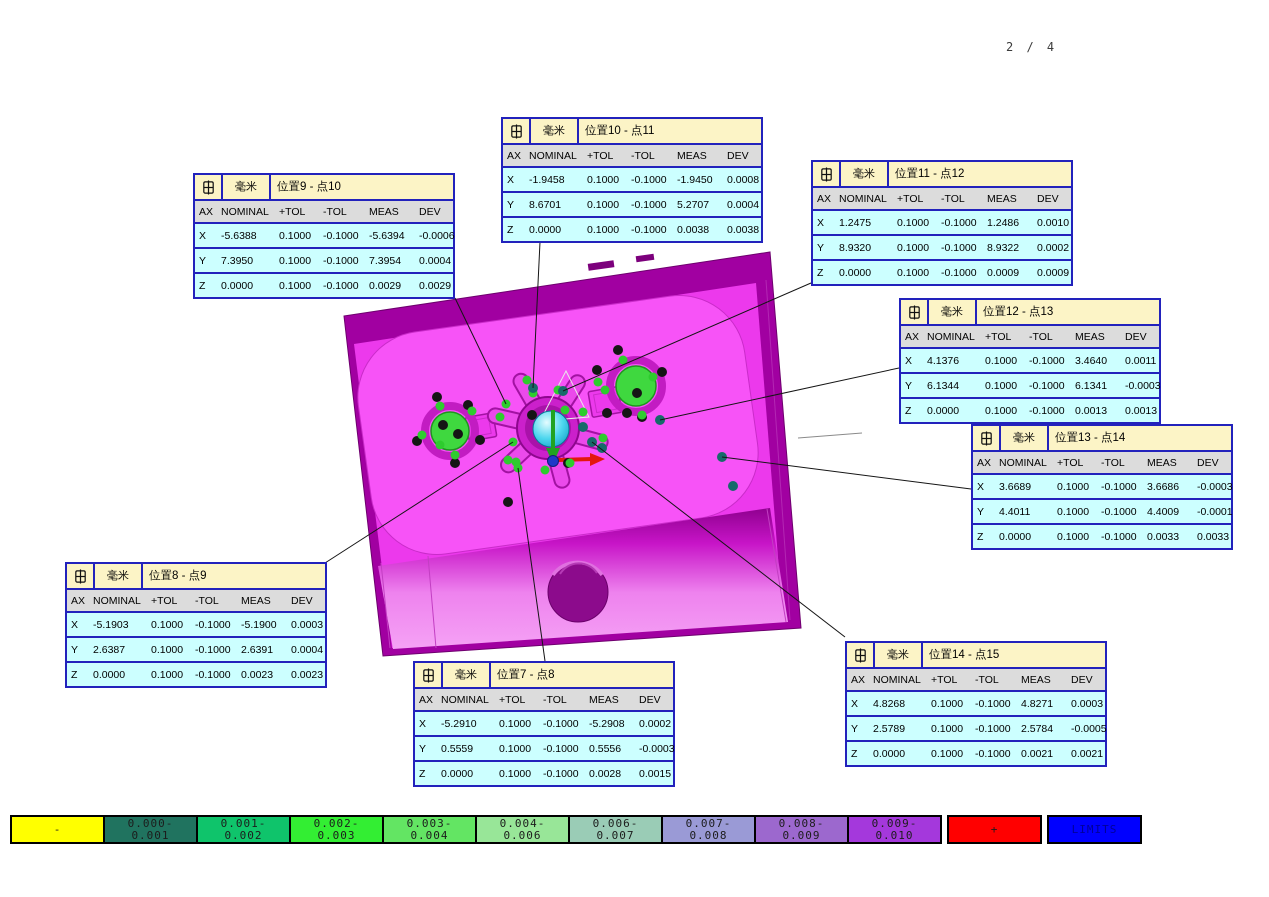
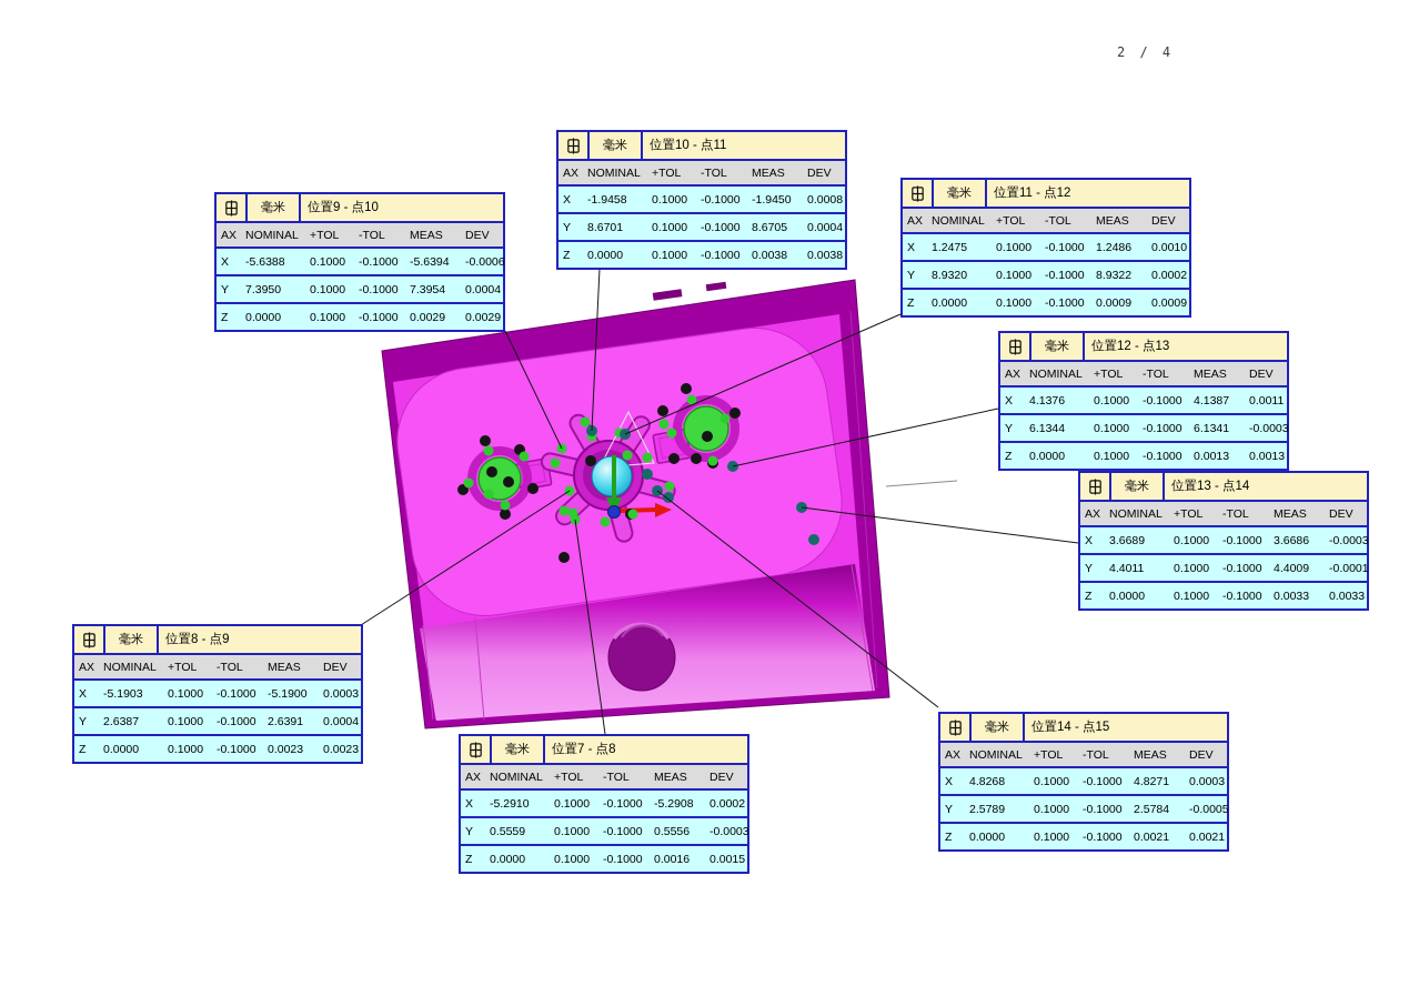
  2 / 4
  毫米
  位置9 - 点10
  AX
  NOMINAL
  +TOL
  -TOL
  MEAS
  DEV
  X
  -5.6388
  0.1000
  -0.1000
  -5.6394
  -0.0006
  Y
  7.3950
  0.1000
  -0.1000
  7.3954
  0.0004
  Z
  0.0000
  0.1000
  -0.1000
  0.0029
  0.0029
  毫米
  位置10 - 点11
  AX
  NOMINAL
  +TOL
  -TOL
  MEAS
  DEV
  X
  -1.9458
  0.1000
  -0.1000
  -1.9450
  0.0008
  Y
  8.6701
  0.1000
  -0.1000
- 5.2707
+ 8.6705
  0.0004
  Z
  0.0000
  0.1000
  -0.1000
  0.0038
  0.0038
  毫米
  位置11 - 点12
  AX
  NOMINAL
  +TOL
  -TOL
  MEAS
  DEV
  X
  1.2475
  0.1000
  -0.1000
  1.2486
  0.0010
  Y
  8.9320
  0.1000
  -0.1000
  8.9322
  0.0002
  Z
  0.0000
  0.1000
  -0.1000
  0.0009
  0.0009
  毫米
  位置12 - 点13
  AX
  NOMINAL
  +TOL
  -TOL
  MEAS
  DEV
  X
  4.1376
  0.1000
  -0.1000
- 3.4640
+ 4.1387
  0.0011
  Y
  6.1344
  0.1000
  -0.1000
  6.1341
  -0.0003
  Z
  0.0000
  0.1000
  -0.1000
  0.0013
  0.0013
  毫米
  位置13 - 点14
  AX
  NOMINAL
  +TOL
  -TOL
  MEAS
  DEV
  X
  3.6689
  0.1000
  -0.1000
  3.6686
  -0.0003
  Y
  4.4011
  0.1000
  -0.1000
  4.4009
  -0.0001
  Z
  0.0000
  0.1000
  -0.1000
  0.0033
  0.0033
  毫米
  位置8 - 点9
  AX
  NOMINAL
  +TOL
  -TOL
  MEAS
  DEV
  X
  -5.1903
  0.1000
  -0.1000
  -5.1900
  0.0003
  Y
  2.6387
  0.1000
  -0.1000
  2.6391
  0.0004
  Z
  0.0000
  0.1000
  -0.1000
  0.0023
  0.0023
  毫米
  位置7 - 点8
  AX
  NOMINAL
  +TOL
  -TOL
  MEAS
  DEV
  X
  -5.2910
  0.1000
  -0.1000
  -5.2908
  0.0002
  Y
  0.5559
  0.1000
  -0.1000
  0.5556
  -0.0003
  Z
  0.0000
  0.1000
  -0.1000
- 0.0028
+ 0.0016
  0.0015
  毫米
  位置14 - 点15
  AX
  NOMINAL
  +TOL
  -TOL
  MEAS
  DEV
  X
  4.8268
  0.1000
  -0.1000
  4.8271
  0.0003
  Y
  2.5789
  0.1000
  -0.1000
  2.5784
  -0.0005
  Z
  0.0000
  0.1000
  -0.1000
  0.0021
  0.0021
- -
- 0.000-
- 0.001
- 0.001-
- 0.002
- 0.002-
- 0.003
- 0.003-
- 0.004
- 0.004-
- 0.006
- 0.006-
- 0.007
- 0.007-
- 0.008
- 0.008-
- 0.009
- 0.009-
- 0.010
- +
- LIMITS
